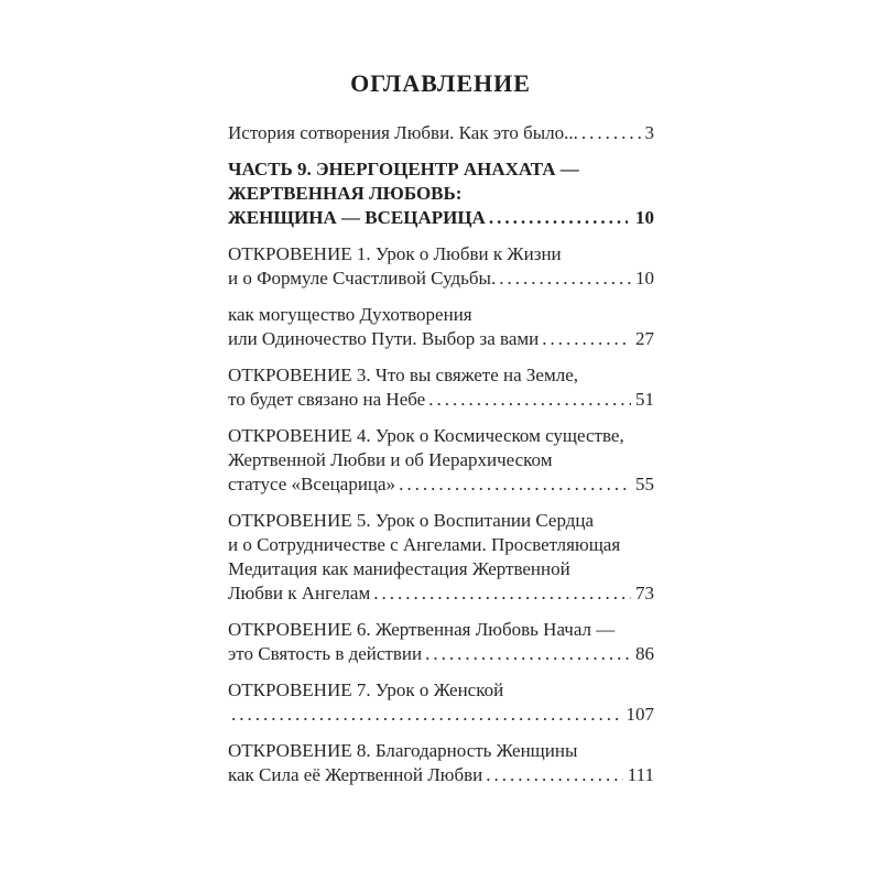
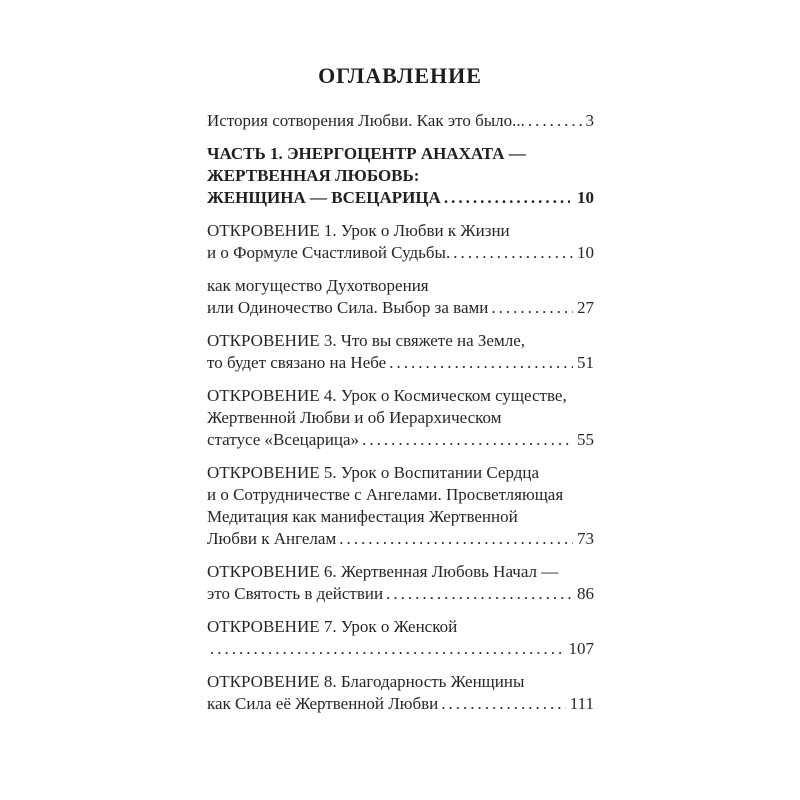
  ОГЛАВЛЕНИЕ
  История сотворения Любви. Как это было...
  3
- ЧАСТЬ 9. ЭНЕРГОЦЕНТР АНАХАТА —
+ ЧАСТЬ 1. ЭНЕРГОЦЕНТР АНАХАТА —
  ЖЕРТВЕННАЯ ЛЮБОВЬ:
  ЖЕНЩИНА — ВСЕЦАРИЦА
  10
  ОТКРОВЕНИЕ 1. Урок о Любви к Жизни
  и о Формуле Счастливой Судьбы.
  10
  как могущество Духотворения
- или Одиночество Пути. Выбор за вами
+ или Одиночество Сила. Выбор за вами
  27
  ОТКРОВЕНИЕ 3. Что вы свяжете на Земле,
  то будет связано на Небе
  51
  ОТКРОВЕНИЕ 4. Урок о Космическом существе,
  Жертвенной Любви и об Иерархическом
  статусе «Всецарица»
  55
  ОТКРОВЕНИЕ 5. Урок о Воспитании Сердца
  и о Сотрудничестве с Ангелами. Просветляющая
  Медитация как манифестация Жертвенной
  Любви к Ангелам
  73
  ОТКРОВЕНИЕ 6. Жертвенная Любовь Начал —
  это Святость в действии
  86
  ОТКРОВЕНИЕ 7. Урок о Женской
  107
  ОТКРОВЕНИЕ 8. Благодарность Женщины
  как Сила её Жертвенной Любви
  111
